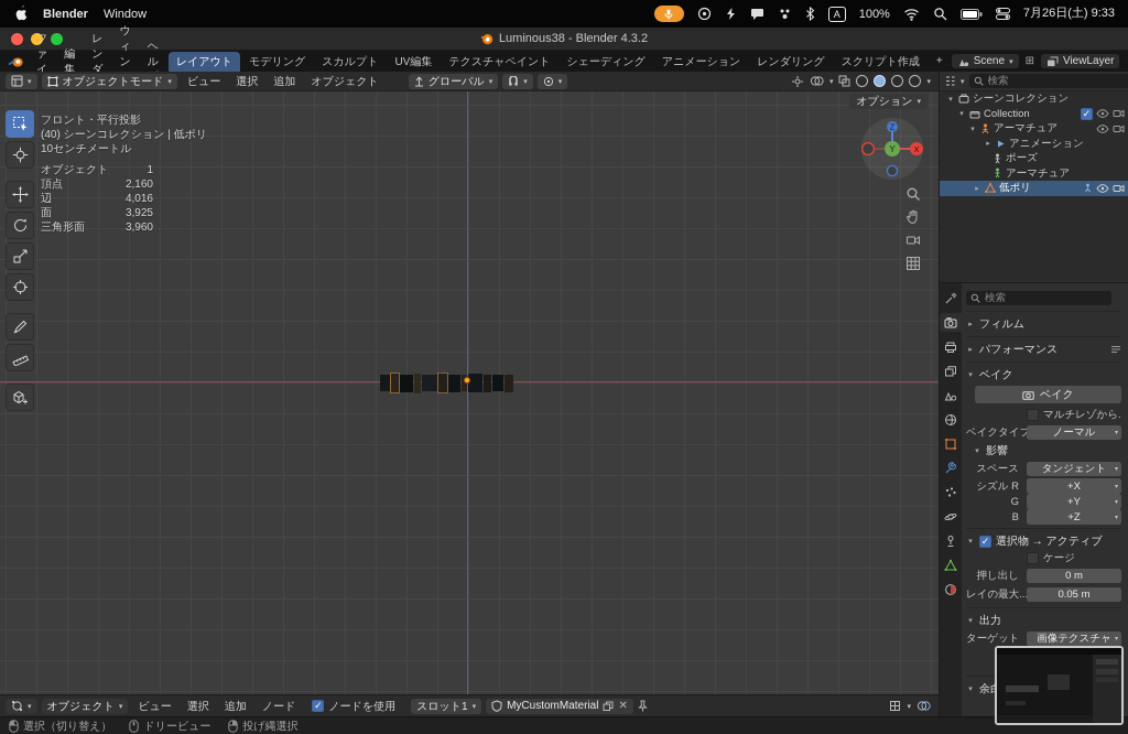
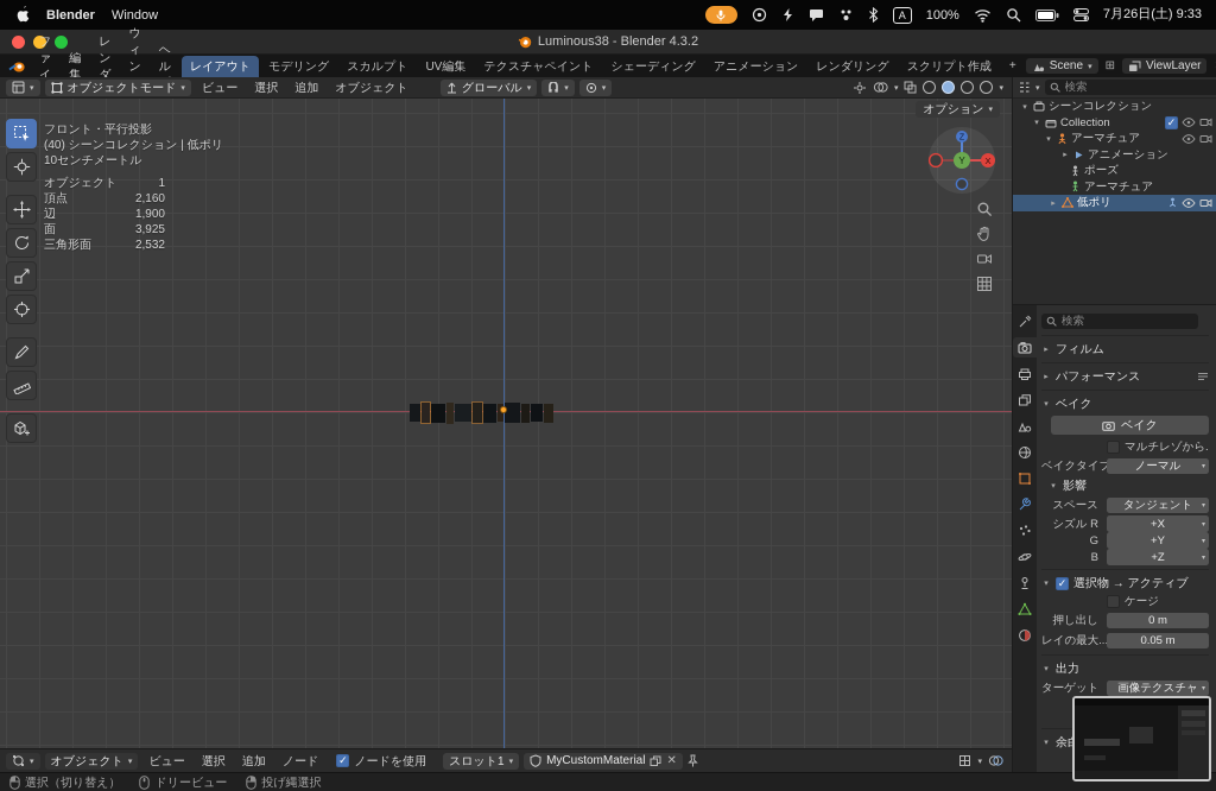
  Blender
  Window
  A
  100%
  7月26日(土) 9:33
  Luminous38 - Blender 4.3.2
  ファイ
  編集
  レンダ
  レイアウト
  モデリング
  スカルプト
  UV編集
  テクスチャペイント
  シェーディング
  アニメーション
  レンダリング
  スクリプト作成
  +
  Scene
  ⊞
  ViewLayer
  オブジェクトモード
  ビュー
  選択
  追加
  オブジェクト
  グローバル
  フロント・平行投影
  (40) シーンコレクション | 低ポリ
  10センチメートル
  オブジェクト
  1
  頂点
  2,160
  辺
- 4,016
+ 1,900
  面
  3,925
  三角形面
- 3,960
+ 2,532
  オプション
  X
  Y
  検索
  シーンコレクション
  Collection
  ✓
  アーマチュア
  アニメーション
  ポーズ
  アーマチュア
  低ポリ
  検索
  フィルム
  パフォーマンス
  ベイク
  ベイク
  マルチレゾから.
  ベイクタイプ
  ノーマル
  影響
  スペース
  タンジェント
  シズル R
  +X
  G
  +Y
  B
  +Z
  ✓
  選択物 → アクティブ
  ケージ
  押し出し
  0 m
  レイの最大..
  0.05 m
  出力
  ターゲット
  画像テクスチャ
  オブジェクト
  ビュー
  選択
  追加
  ノード
  ✓
  ノードを使用
  スロット1
  MyCustomMaterial
  ✕
  選択（切り替え）
  ドリービュー
  投げ縄選択
